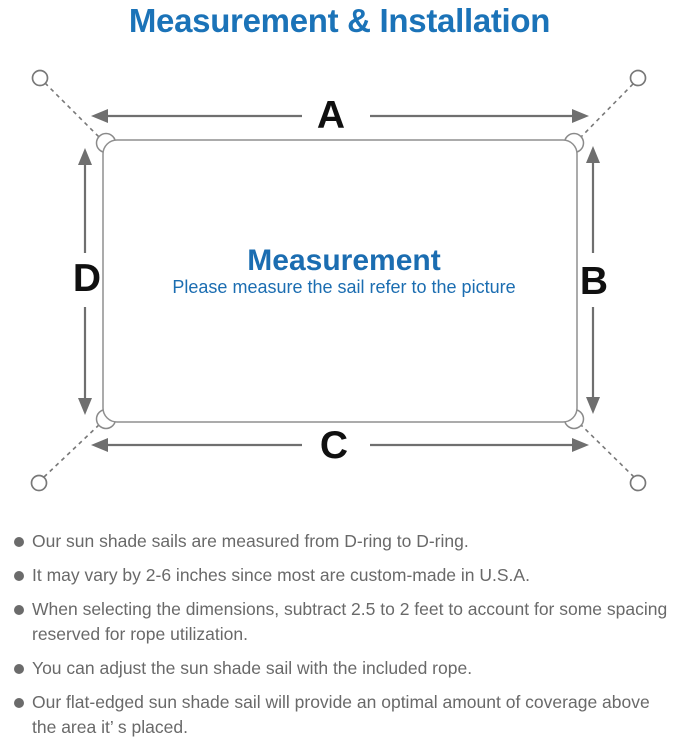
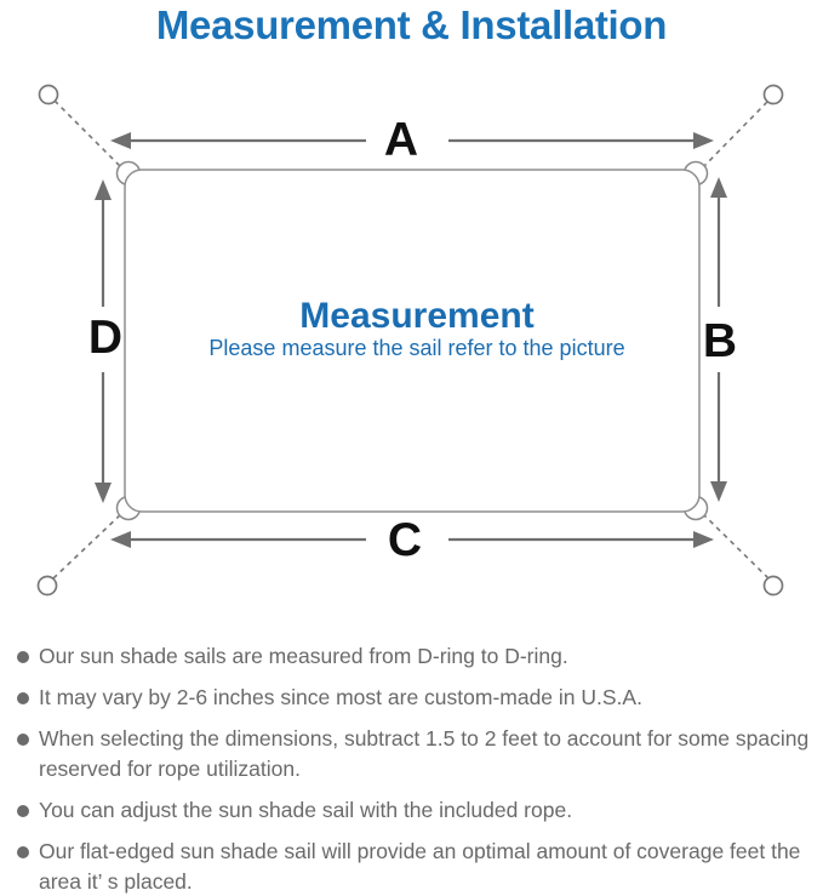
  Measurement & Installation
  A
  B
  C
  D
  Measurement
  Please measure the sail refer to the picture
  Our sun shade sails are measured from D-ring to D-ring.
  It may vary by 2-6 inches since most are custom-made in U.S.A.
- When selecting the dimensions, subtract 2.5 to 2 feet to account for some spacing reserved for rope utilization.
+ When selecting the dimensions, subtract 1.5 to 2 feet to account for some spacing reserved for rope utilization.
  You can adjust the sun shade sail with the included rope.
- Our flat-edged sun shade sail will provide an optimal amount of coverage above the area it’ s placed.
+ Our flat-edged sun shade sail will provide an optimal amount of coverage feet the area it’ s placed.
